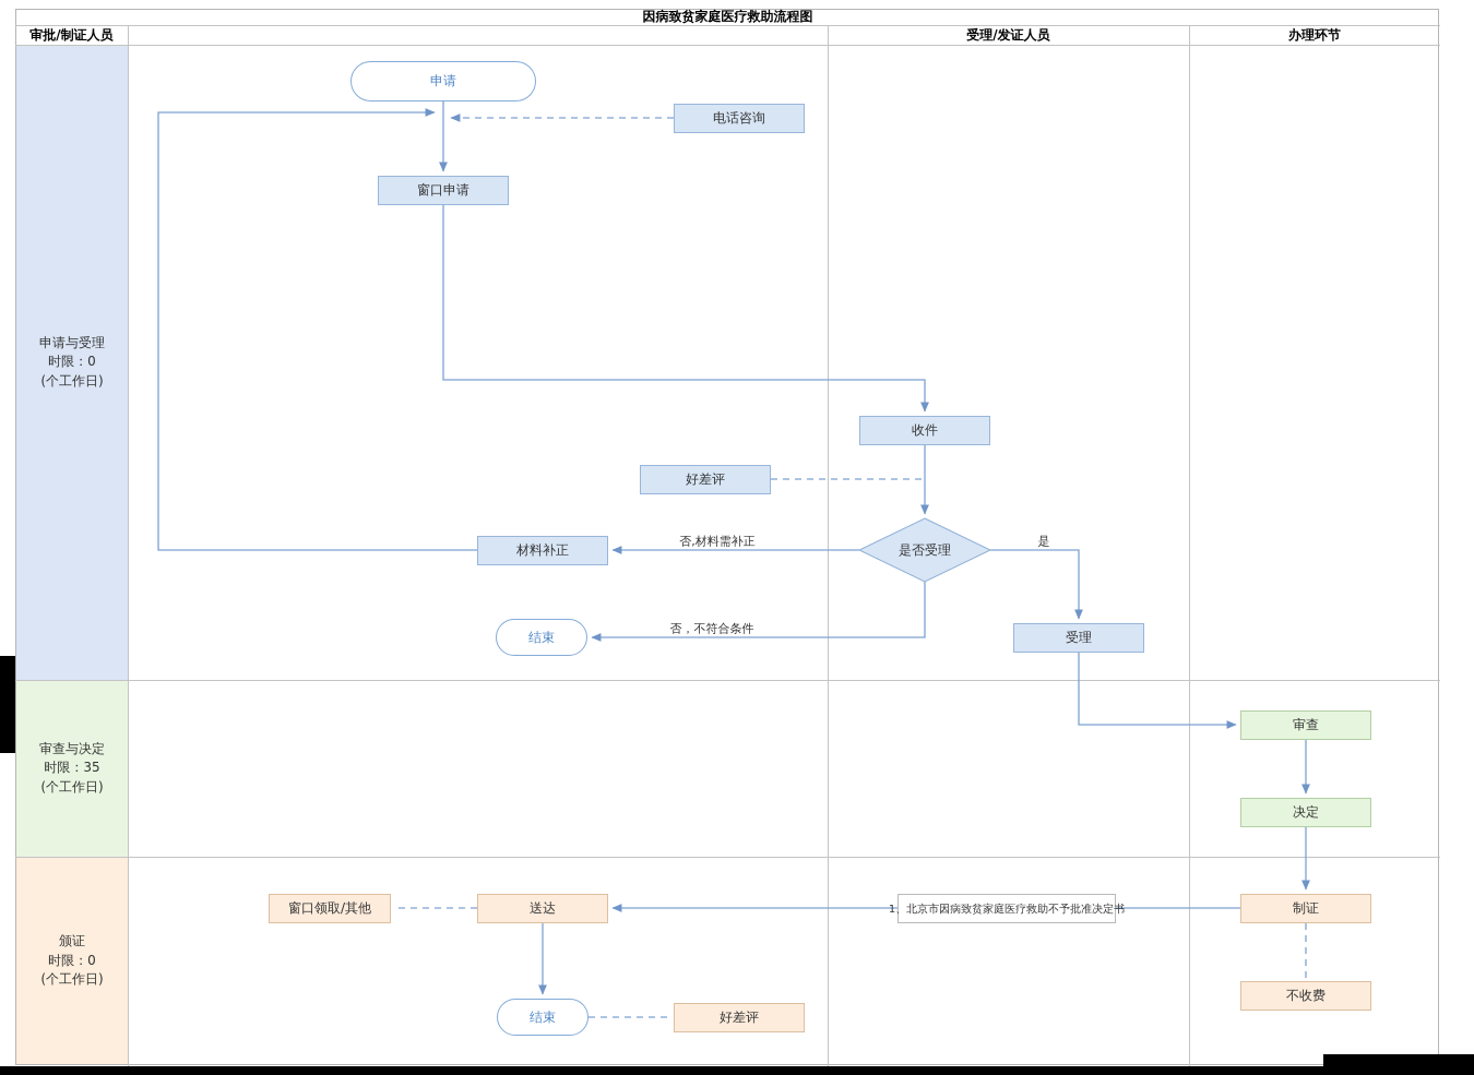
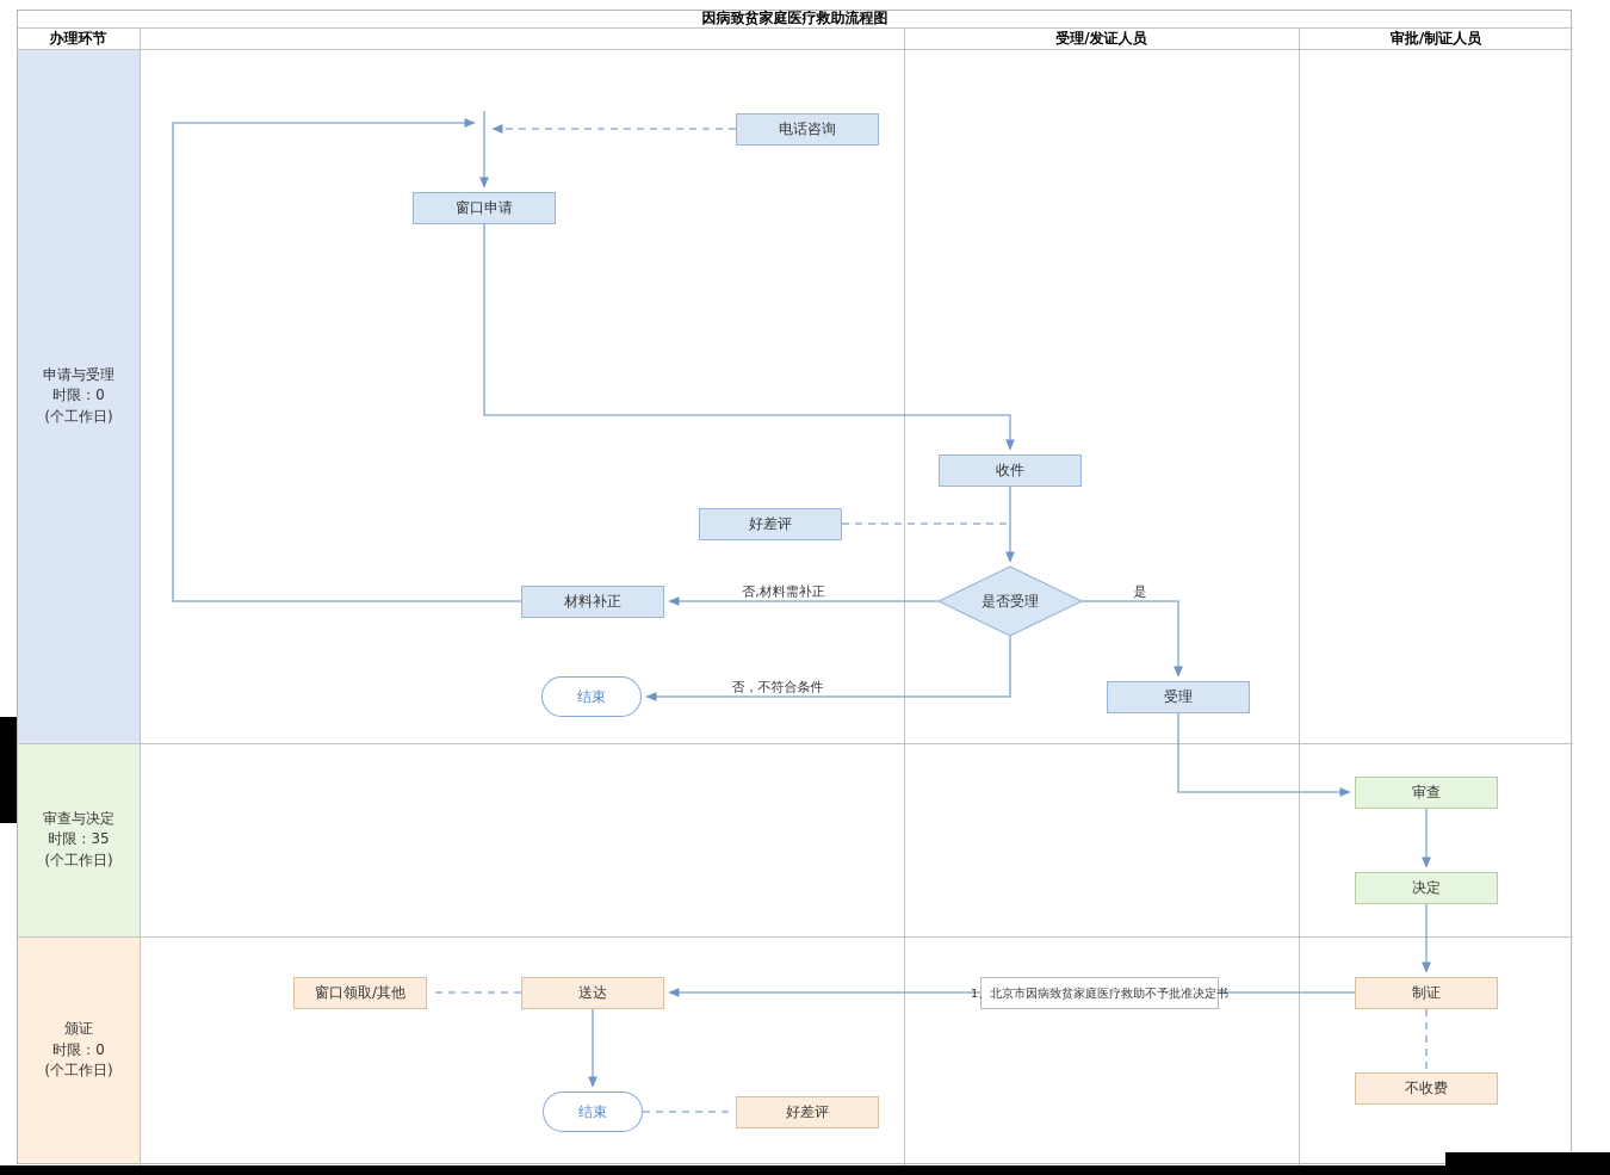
  因病致贫家庭医疗救助流程图
- 审批/制证人员
+ 办理环节
  受理/发证人员
- 办理环节
+ 审批/制证人员
  申请与受理
  时限：0
  (个工作日)
  审查与决定
  时限：35
  (个工作日)
  颁证
  时限：0
  (个工作日)
- 申请
  电话咨询
  窗口申请
  收件
  好差评
  是否受理
  材料补正
  结束
  受理
  审查
  决定
  制证
  不收费
  1、北京市因病致贫家庭医疗救助不予批准决定书
  送达
  窗口领取/其他
  结束
  好差评
  否,材料需补正
  否，不符合条件
  是
